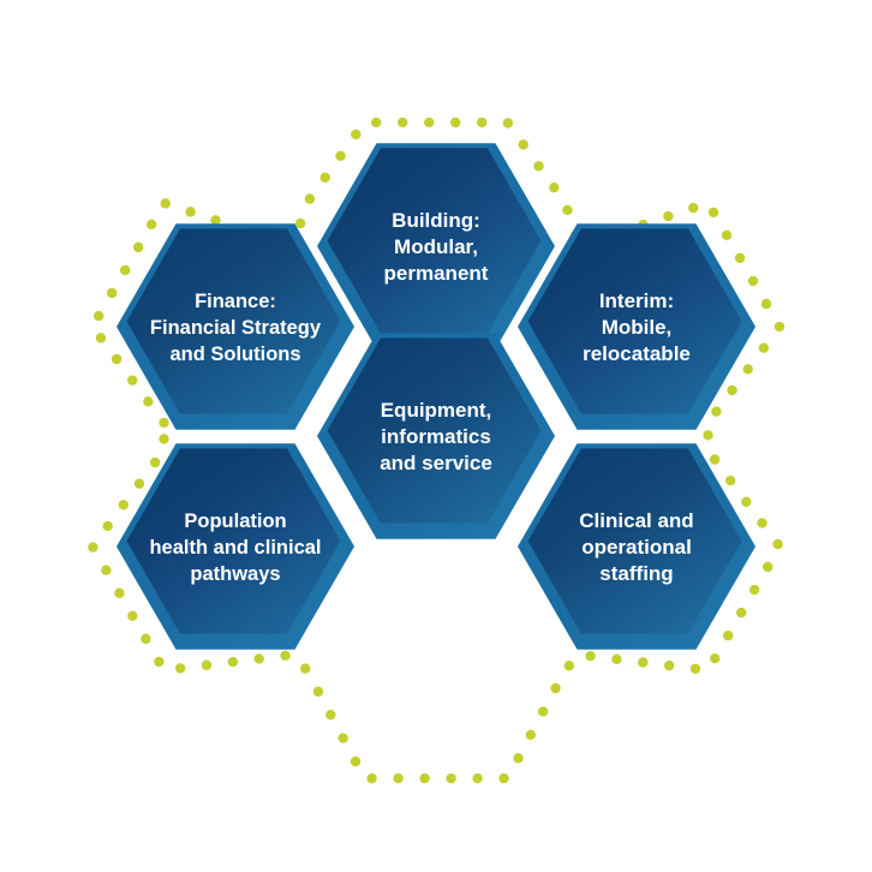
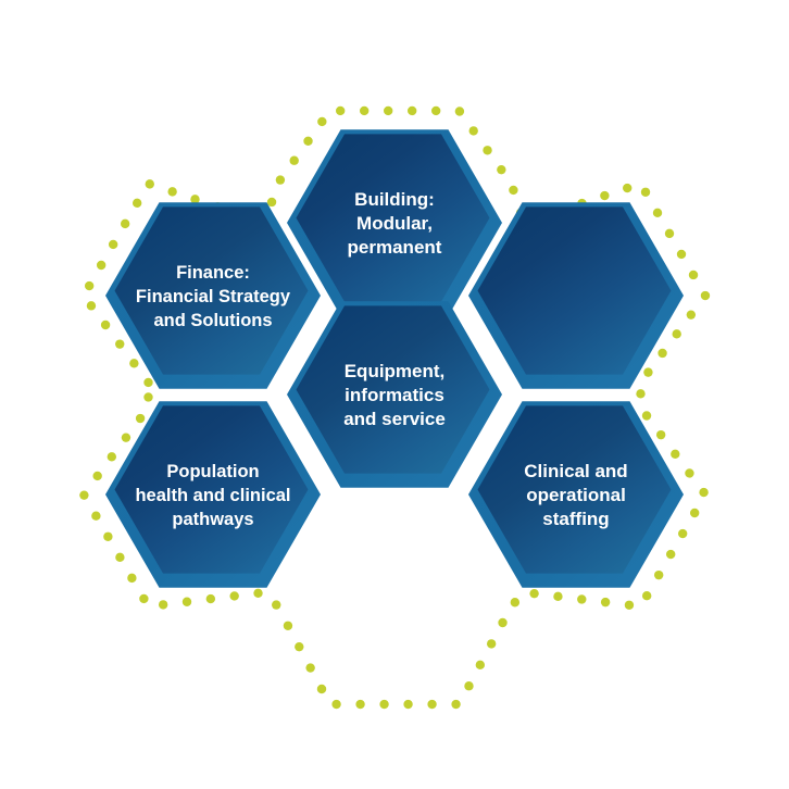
  Building: Modular, permanent
  Finance: Financial Strategy and Solutions
- Interim: Mobile, relocatable
  Equipment, informatics and service
  Population health and clinical pathways
  Clinical and operational staffing
